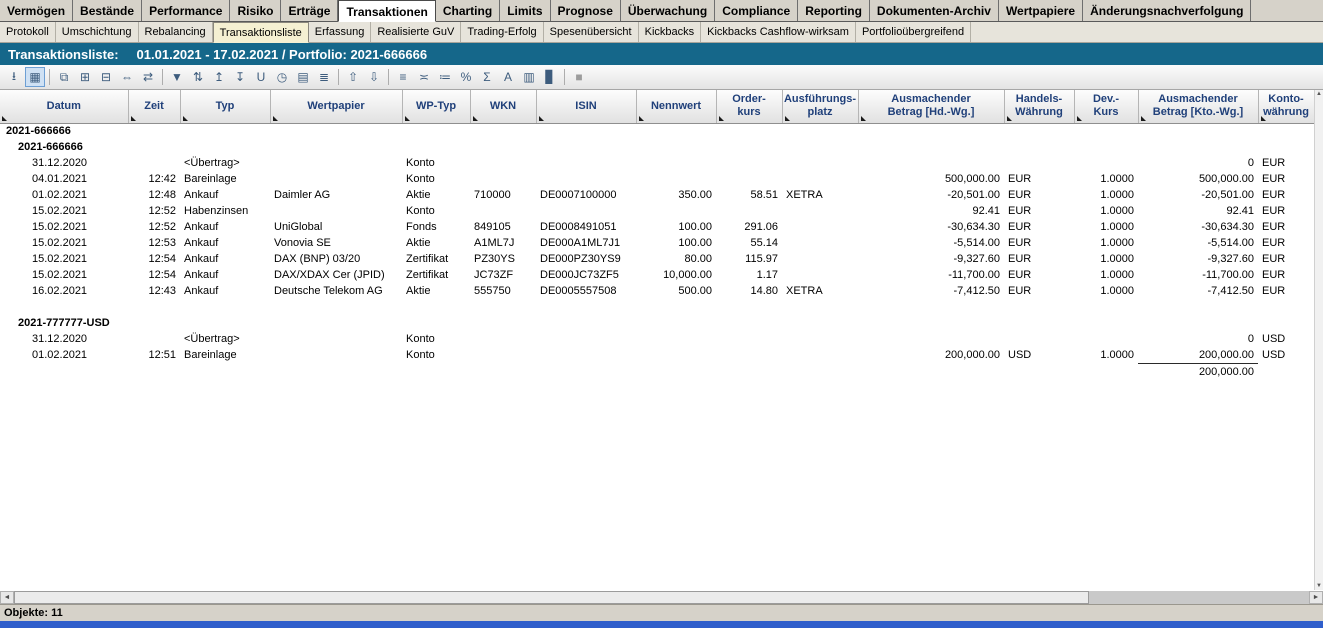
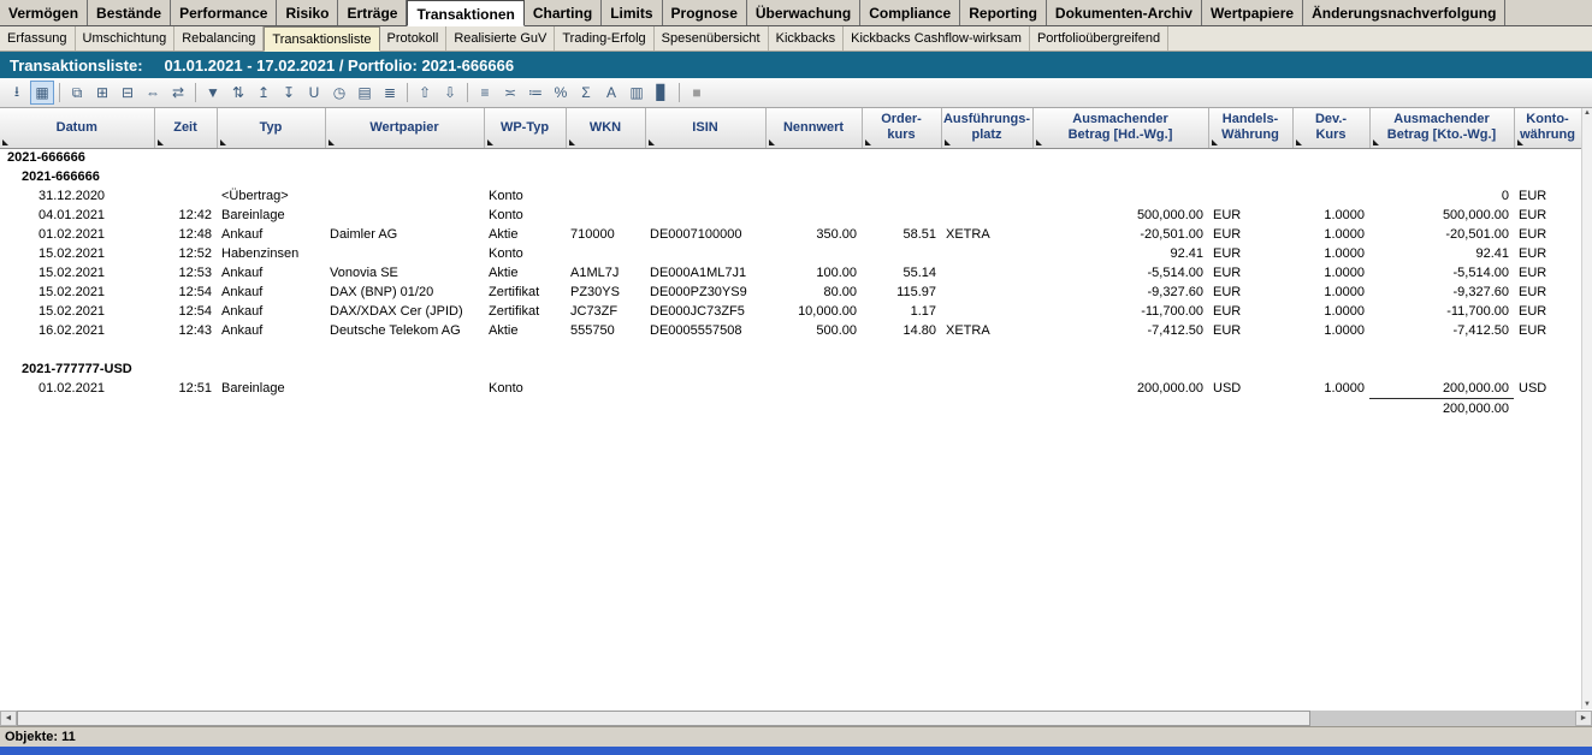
  Vermögen
  Bestände
  Performance
  Risiko
  Erträge
  Transaktionen
  Charting
  Limits
  Prognose
  Überwachung
  Compliance
  Reporting
  Dokumenten-Archiv
  Wertpapiere
  Änderungsnachverfolgung
- Protokoll
+ Erfassung
  Umschichtung
  Rebalancing
  Transaktionsliste
- Erfassung
+ Protokoll
  Realisierte GuV
  Trading-Erfolg
  Spesenübersicht
  Kickbacks
  Kickbacks Cashflow-wirksam
  Portfolioübergreifend
  Transaktionsliste:
  01.01.2021 - 17.02.2021 / Portfolio: 2021-666666
  ⭳
  ▦
  ⧉
  ⊞
  ⊟
  ⇔
  ⇄
  ▼
  ⇅
  ↥
  ↧
  U
  ◷
  ▤
  ≣
  ⇧
  ⇩
  ≡
  ≍
  ≔
  %
  Σ
  A
  ▥
  ▊
  ■
  Datum	Zeit	Typ	Wertpapier	WP-Typ	WKN	ISIN	Nennwert	Order-kurs	Ausführungs-platz	AusmachenderBetrag [Hd.-Wg.]	Handels-Währung	Dev.-Kurs	AusmachenderBetrag [Kto.-Wg.]	Konto-währung
  2021-666666
  2021-666666
  31.12.2020		<Übertrag>		Konto									0	EUR
  04.01.2021	12:42	Bareinlage		Konto						500,000.00	EUR	1.0000	500,000.00	EUR
  01.02.2021	12:48	Ankauf	Daimler AG	Aktie	710000	DE0007100000	350.00	58.51	XETRA	-20,501.00	EUR	1.0000	-20,501.00	EUR
  15.02.2021	12:52	Habenzinsen		Konto						92.41	EUR	1.0000	92.41	EUR
- 15.02.2021	12:52	Ankauf	UniGlobal	Fonds	849105	DE0008491051	100.00	291.06		-30,634.30	EUR	1.0000	-30,634.30	EUR
  15.02.2021	12:53	Ankauf	Vonovia SE	Aktie	A1ML7J	DE000A1ML7J1	100.00	55.14		-5,514.00	EUR	1.0000	-5,514.00	EUR
- 15.02.2021	12:54	Ankauf	DAX (BNP) 03/20	Zertifikat	PZ30YS	DE000PZ30YS9	80.00	115.97		-9,327.60	EUR	1.0000	-9,327.60	EUR
+ 15.02.2021	12:54	Ankauf	DAX (BNP) 01/20	Zertifikat	PZ30YS	DE000PZ30YS9	80.00	115.97		-9,327.60	EUR	1.0000	-9,327.60	EUR
  15.02.2021	12:54	Ankauf	DAX/XDAX Cer (JPID)	Zertifikat	JC73ZF	DE000JC73ZF5	10,000.00	1.17		-11,700.00	EUR	1.0000	-11,700.00	EUR
  16.02.2021	12:43	Ankauf	Deutsche Telekom AG	Aktie	555750	DE0005557508	500.00	14.80	XETRA	-7,412.50	EUR	1.0000	-7,412.50	EUR
  2021-777777-USD
- 31.12.2020		<Übertrag>		Konto									0	USD
  01.02.2021	12:51	Bareinlage		Konto						200,000.00	USD	1.0000	200,000.00	USD
  													200,000.00
  Objekte: 11
